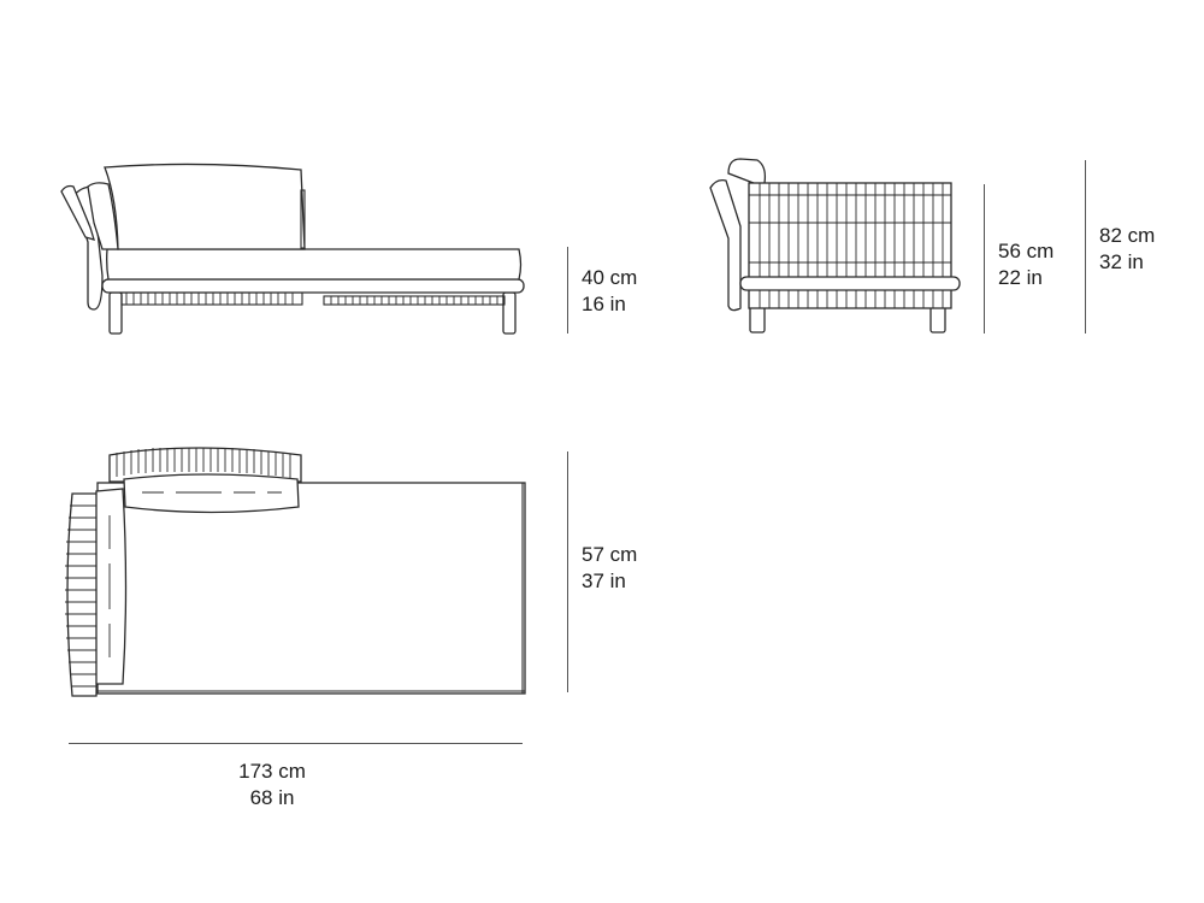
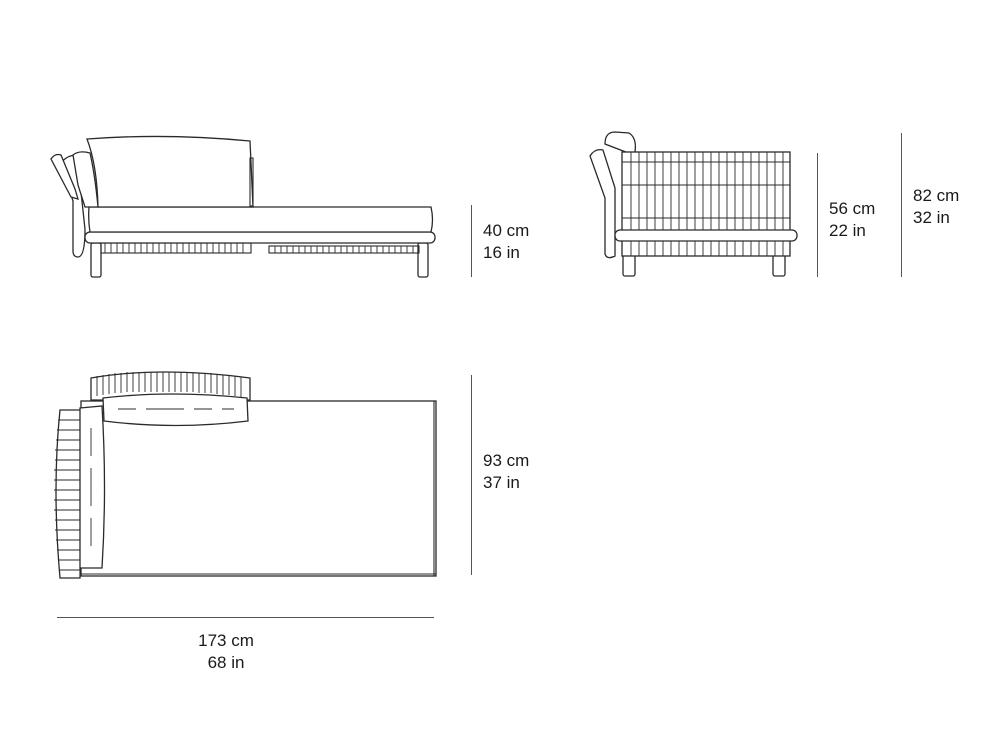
  40 cm
  16 in
  56 cm
  22 in
  82 cm
  32 in
- 57 cm
+ 93 cm
  37 in
  173 cm
  68 in
